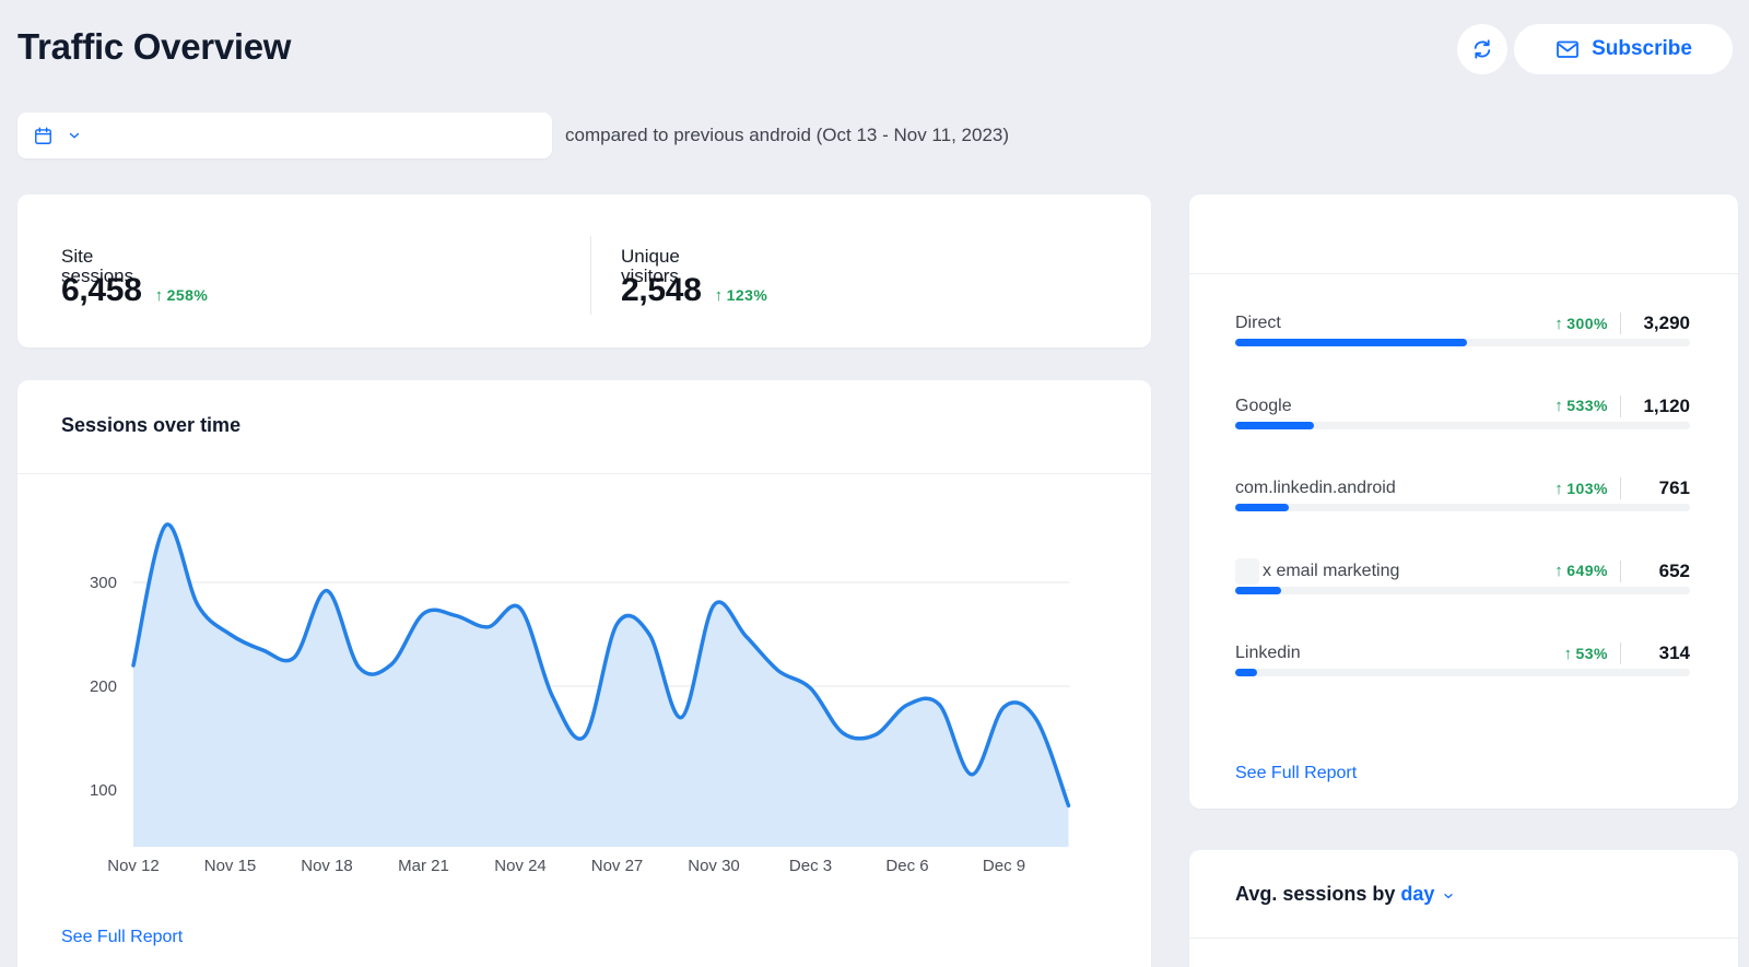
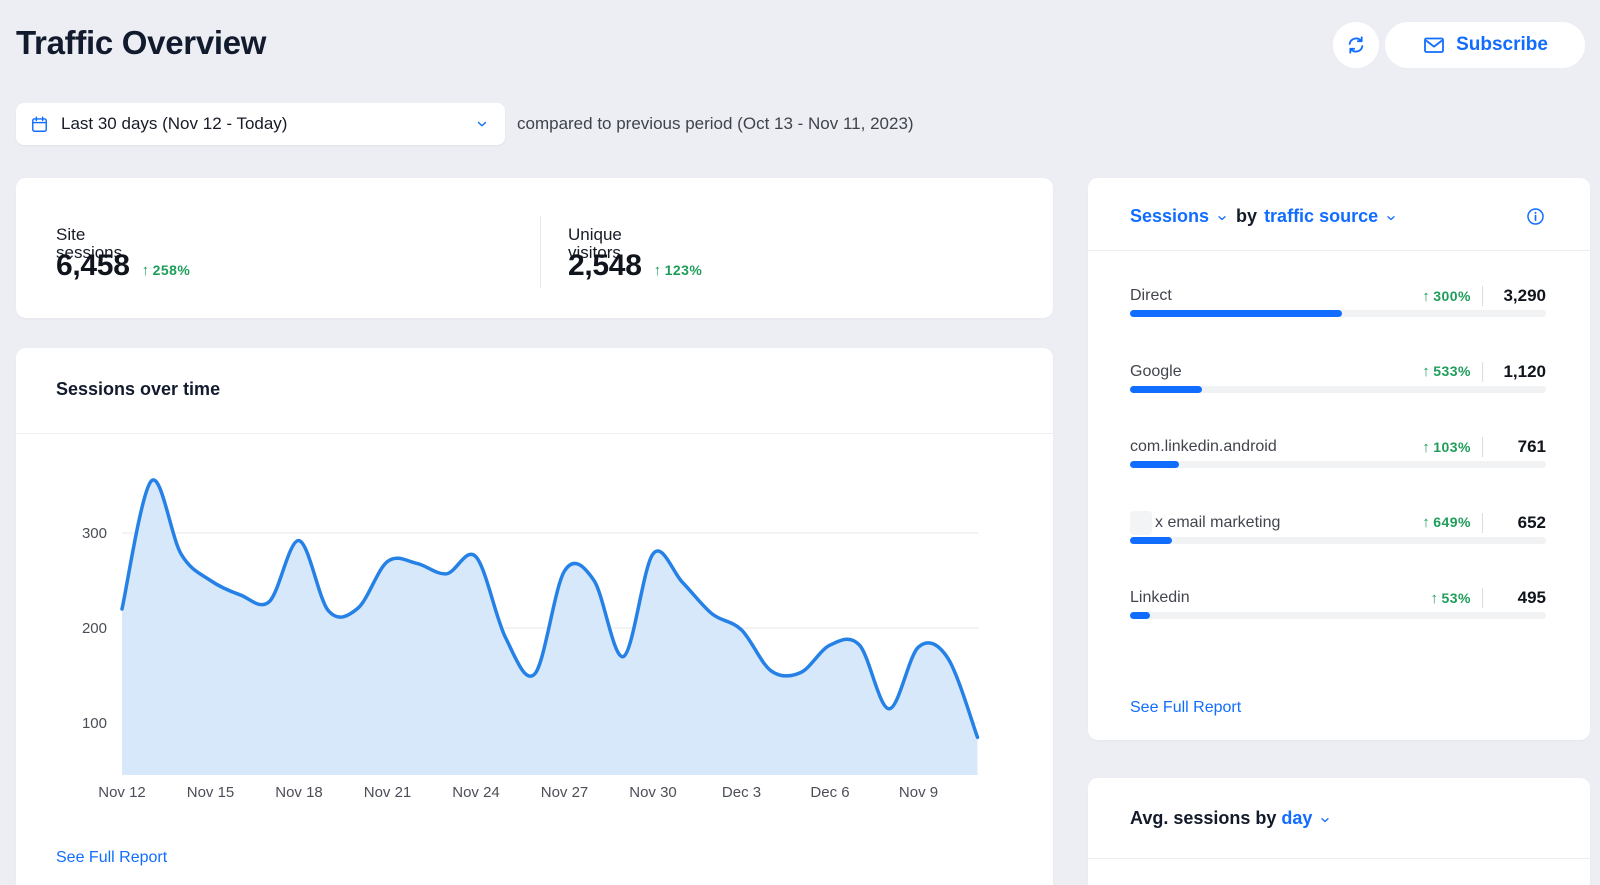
  Traffic Overview
  Subscribe
+ Last 30 days (Nov 12 - Today)
- compared to previous android (Oct 13 - Nov 11, 2023)
+ compared to previous period (Oct 13 - Nov 11, 2023)
  Site sessions
  6,458
  ↑
  258%
  Unique visitors
  2,548
  ↑
  123%
  Sessions over time
  300
  200
  100
  Nov 12
  Nov 15
  Nov 18
- Mar 21
+ Nov 21
  Nov 24
  Nov 27
  Nov 30
  Dec 3
  Dec 6
- Dec 9
+ Nov 9
  See Full Report
+ Sessions
+ by
+ traffic source
  Direct
  ↑
  300%
  3,290
  Google
  ↑
  533%
  1,120
  com.linkedin.android
  ↑
  103%
  761
  x email marketing
  ↑
  649%
  652
  Linkedin
  ↑
  53%
- 314
+ 495
  See Full Report
  Avg. sessions by
  day
